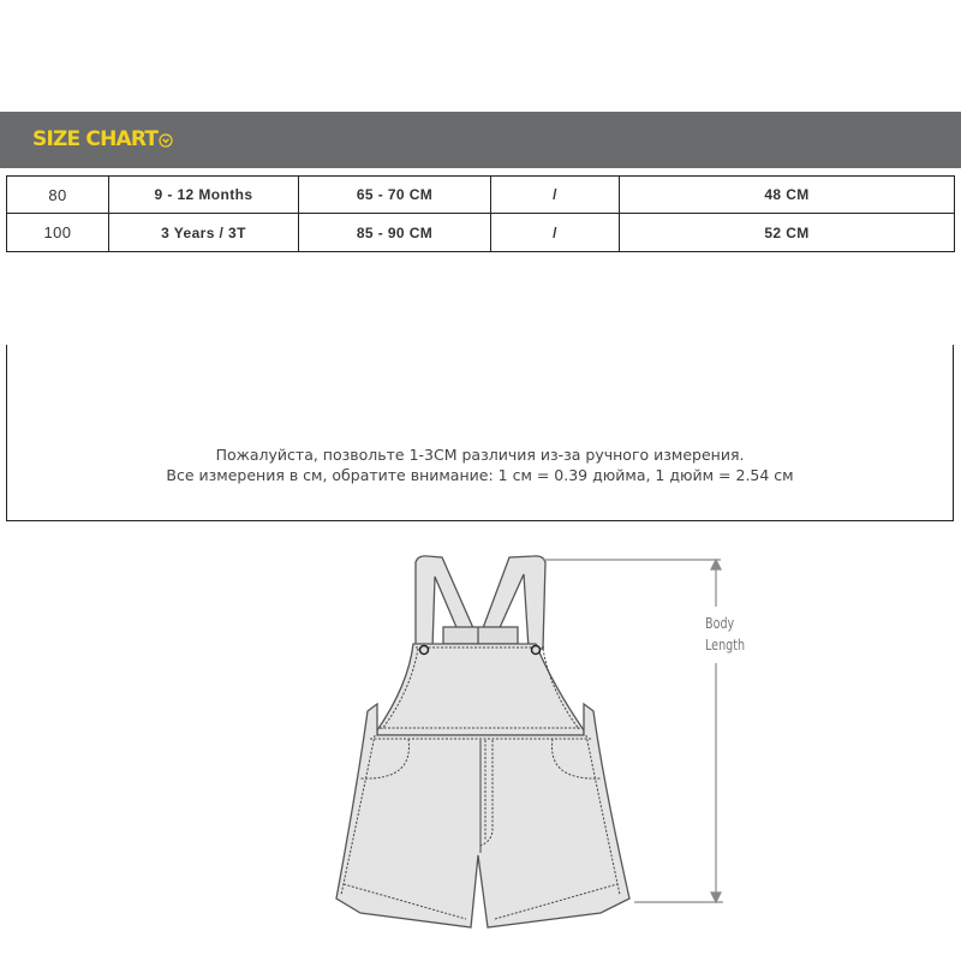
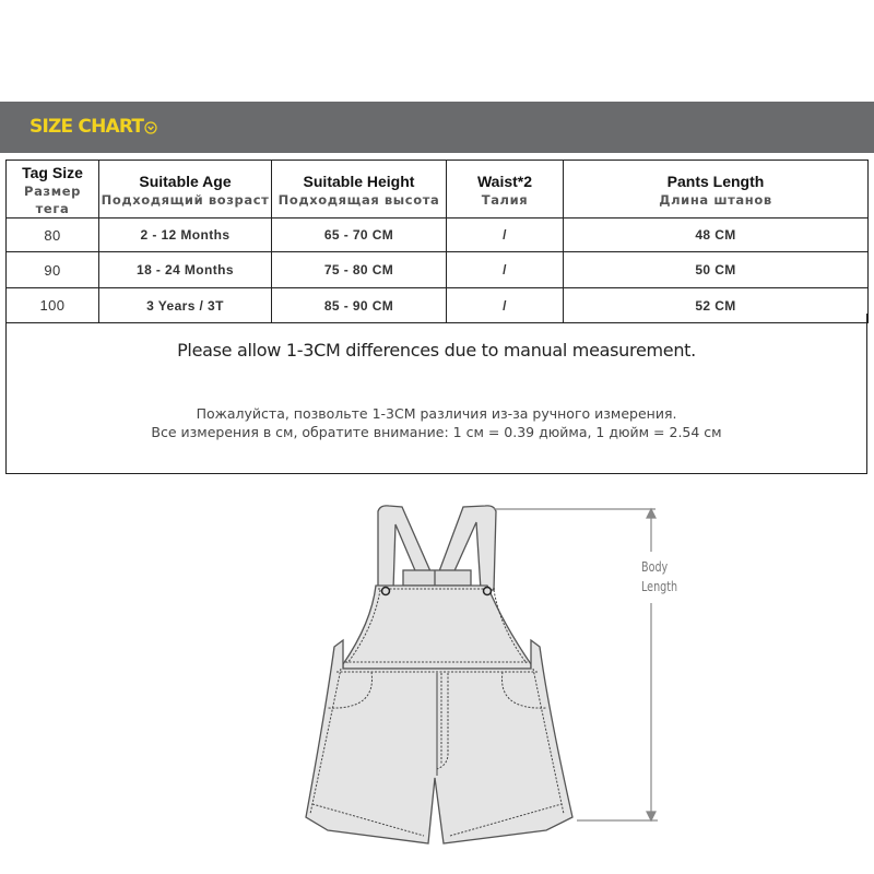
  SIZE CHART
+ Tag Size Размер тега	Suitable Age Подходящий возраст	Suitable Height Подходящая высота	Waist*2 Талия	Pants Length Длина штанов
- 80	9 - 12 Months	65 - 70 CM	/	48 CM
+ 80	2 - 12 Months	65 - 70 CM	/	48 CM
+ 90	18 - 24 Months	75 - 80 CM	/	50 CM
  100	3 Years / 3T	85 - 90 CM	/	52 CM
+ Please allow 1-3CM differences due to manual measurement.
  Пожалуйста, позвольте 1-3CM различия из-за ручного измерения.
  Все измерения в см, обратите внимание: 1 см = 0.39 дюйма, 1 дюйм = 2.54 см
  Body
  Length
